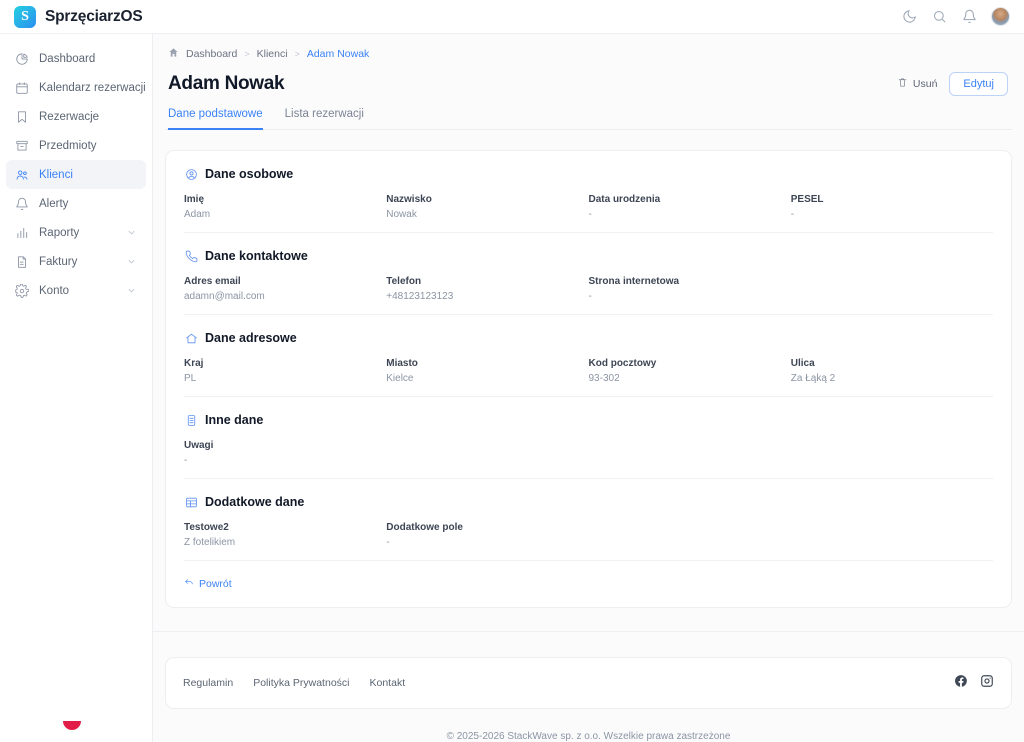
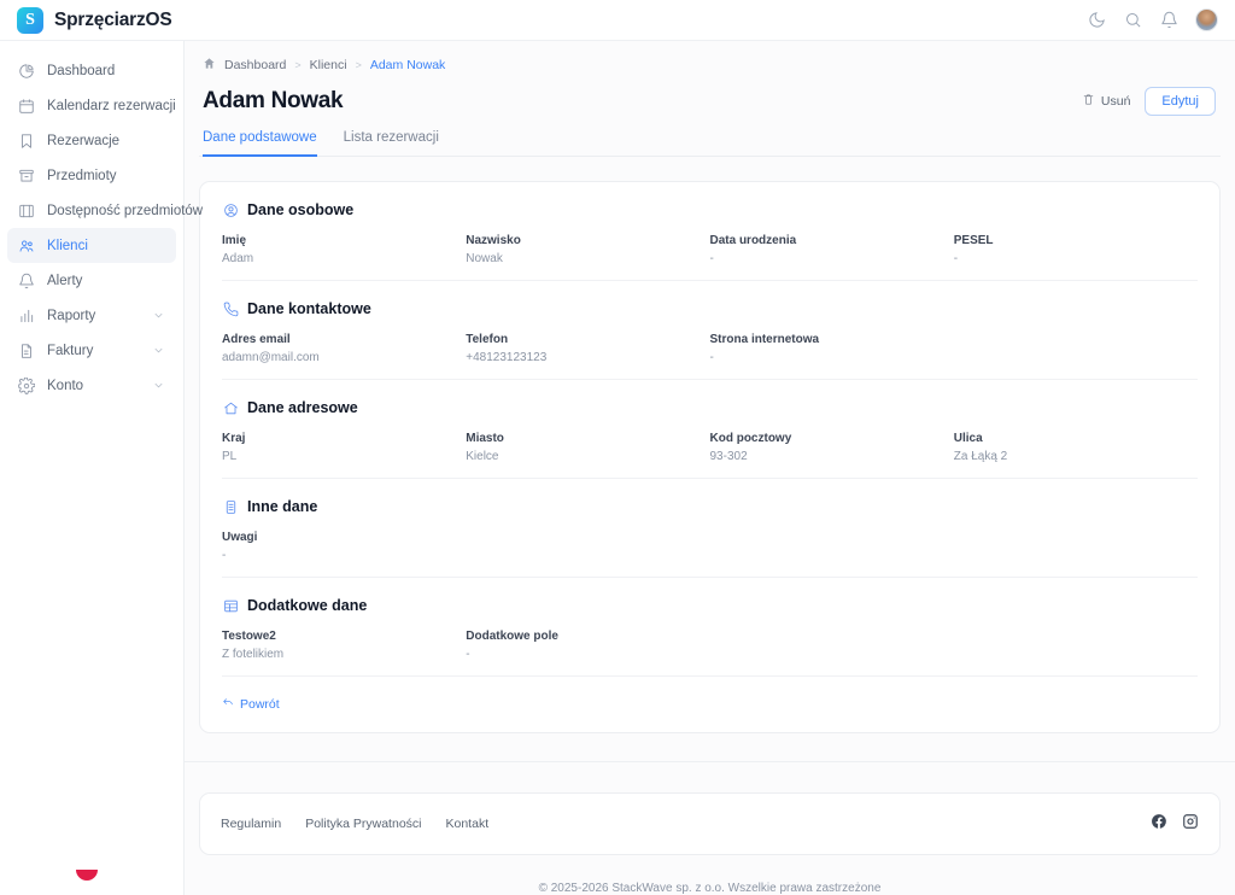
  S
  SprzęciarzOS
  Dashboard
  Kalendarz rezerwacji
  Rezerwacje
  Przedmioty
+ Dostępność przedmiotów
  Klienci
  Alerty
  Raporty
  Faktury
  Konto
  Dashboard
  >
  Klienci
  >
  Adam Nowak
  Adam Nowak
  Usuń
  Edytuj
  Dane podstawowe
  Lista rezerwacji
  Dane osobowe
  Imię
  Adam
  Nazwisko
  Nowak
  Data urodzenia
  -
  PESEL
  -
  Dane kontaktowe
  Adres email
  adamn@mail.com
  Telefon
  +48123123123
  Strona internetowa
  -
  Dane adresowe
  Kraj
  PL
  Miasto
  Kielce
  Kod pocztowy
  93-302
  Ulica
  Za Łąką 2
  Inne dane
  Uwagi
  -
  Dodatkowe dane
  Testowe2
  Z fotelikiem
  Dodatkowe pole
  -
  Powrót
  Regulamin
  Polityka Prywatności
  Kontakt
  © 2025-2026 StackWave sp. z o.o. Wszelkie prawa zastrzeżone
